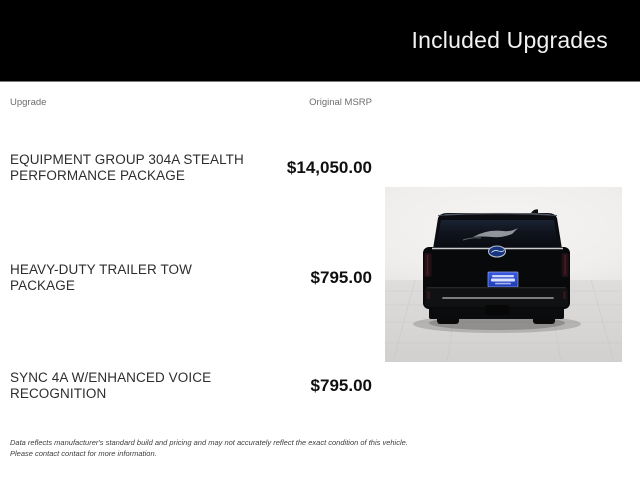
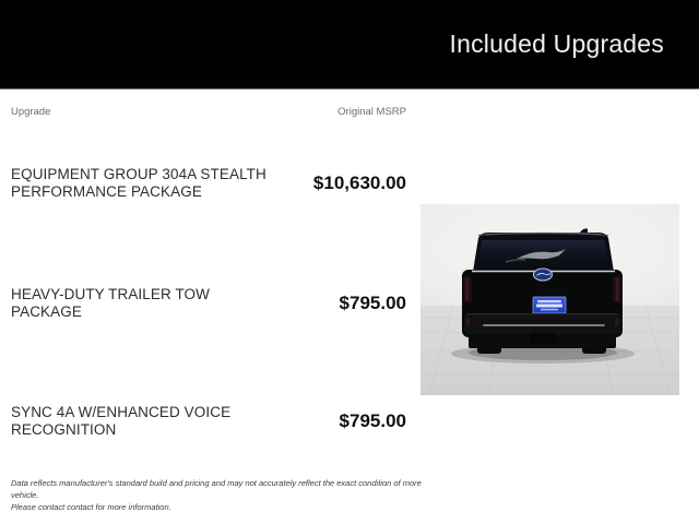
  Included Upgrades
  Upgrade
  Original MSRP
  EQUIPMENT GROUP 304A STEALTH PERFORMANCE PACKAGE
- $14,050.00
+ $10,630.00
  HEAVY-DUTY TRAILER TOW PACKAGE
  $795.00
  SYNC 4A W/ENHANCED VOICE RECOGNITION
  $795.00
- Data reflects manufacturer's standard build and pricing and may not accurately reflect the exact condition of this vehicle.
+ Data reflects manufacturer's standard build and pricing and may not accurately reflect the exact condition of more vehicle.
  Please contact contact for more information.
